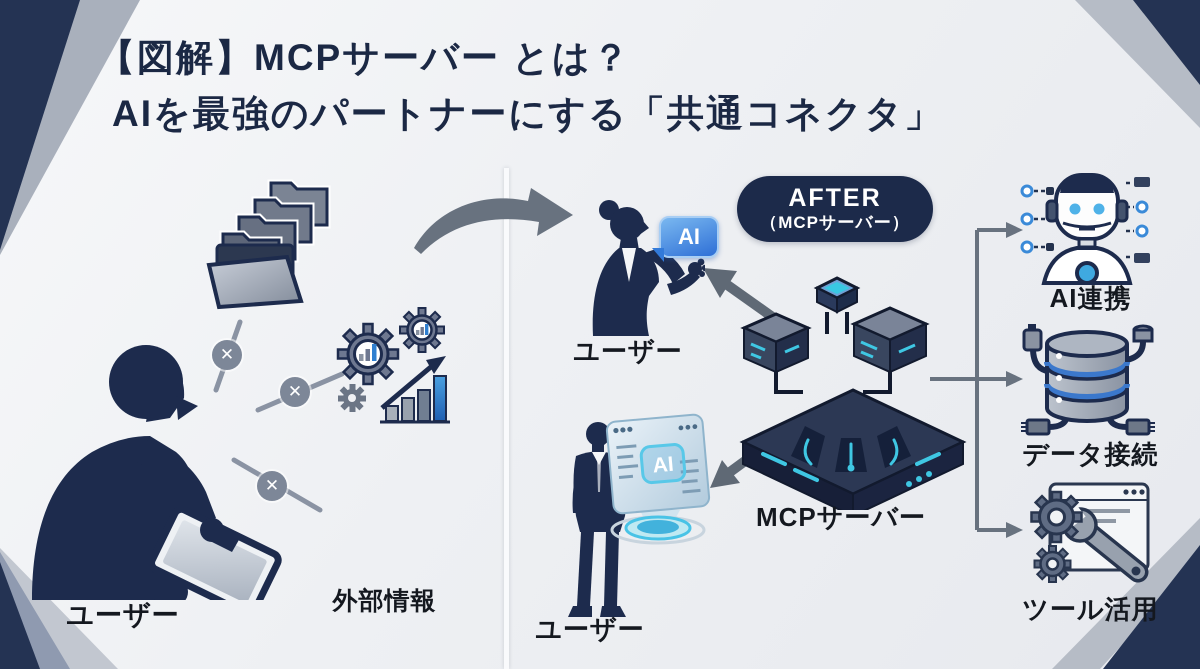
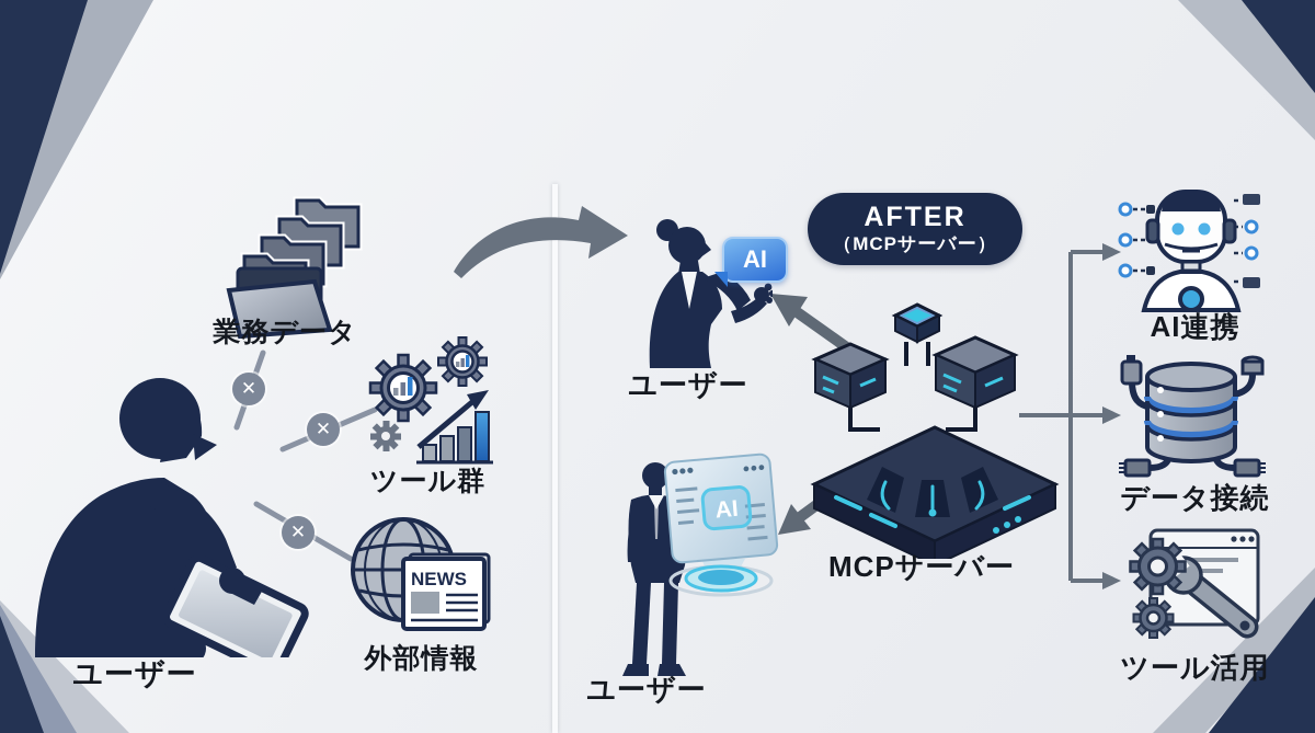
- 【図解】MCPサーバー とは？
- AIを最強のパートナーにする「共通コネクタ」
  ✕
  ✕
  ✕
+ 業務データ
+ ツール群
+ NEWS
  外部情報
  ユーザー
  AFTER
  （MCPサーバー）
  AI
  ユーザー
  ユーザー
  MCPサーバー
  AI連携
  データ接続
  ツール活用
